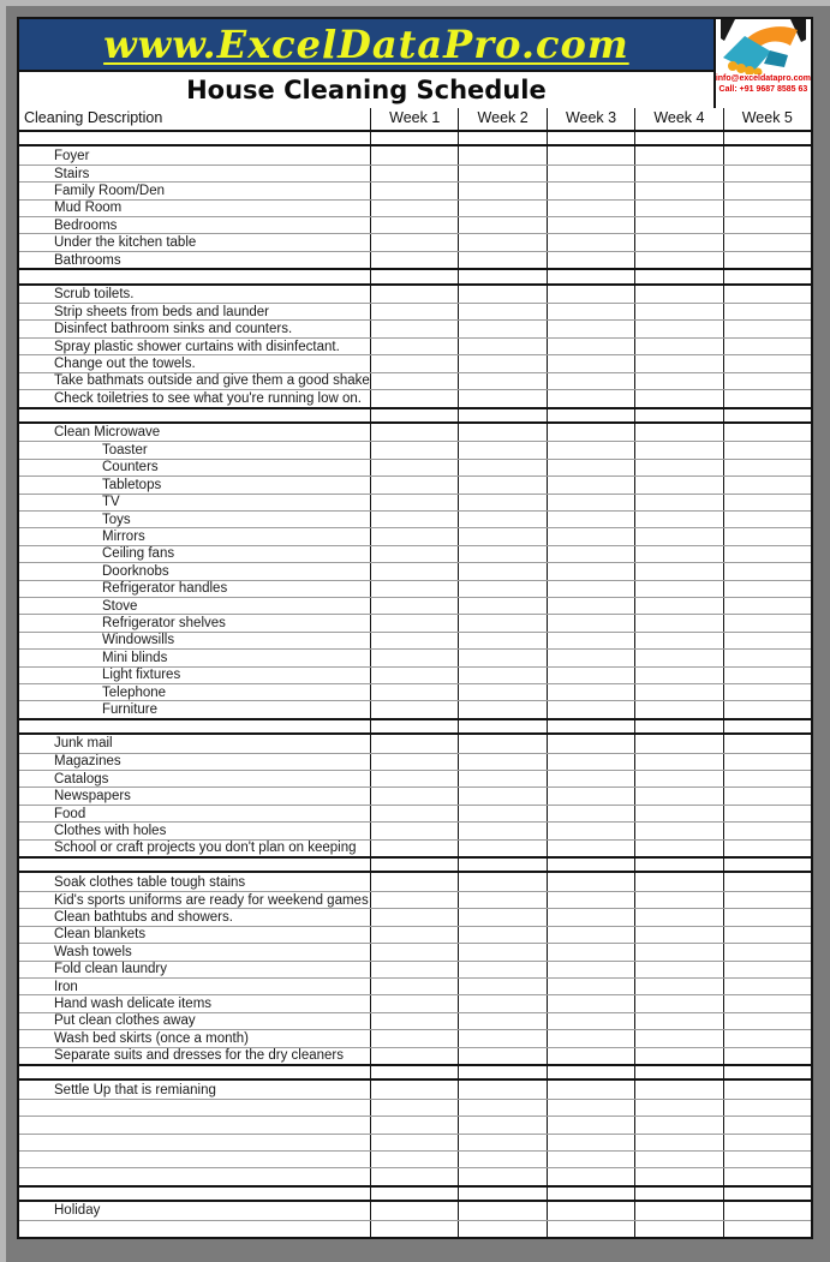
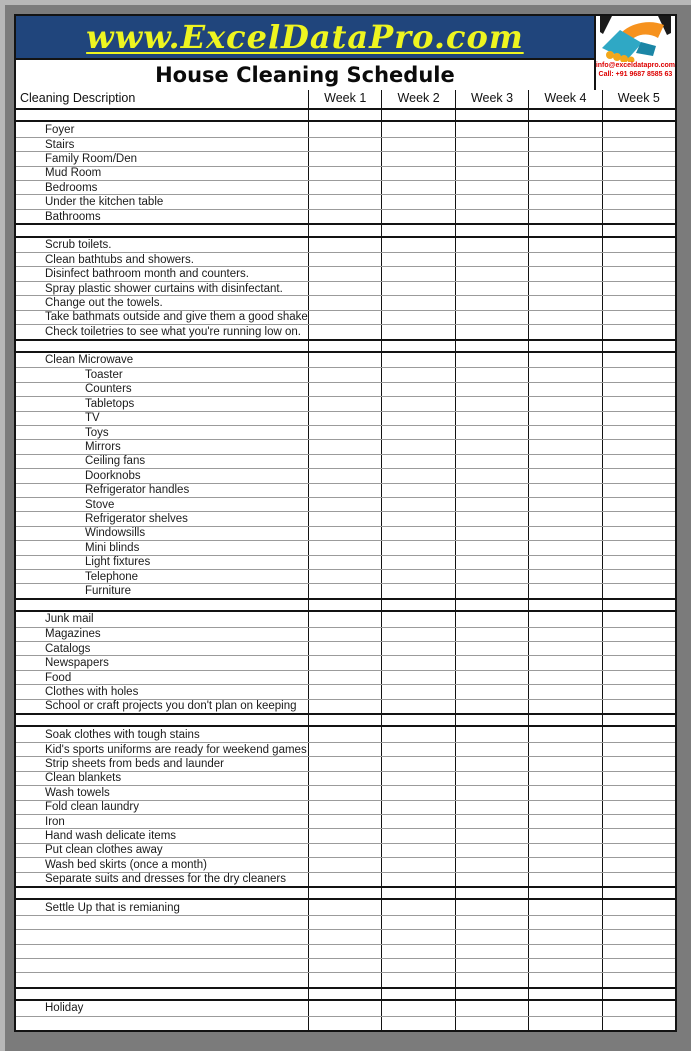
  www.ExcelDataPro.com
  House Cleaning Schedule
  Cleaning Description
  Week 1
  Week 2
  Week 3
  Week 4
  Week 5
  Foyer
  Stairs
  Family Room/Den
  Mud Room
  Bedrooms
  Under the kitchen table
  Bathrooms
  Scrub toilets.
- Strip sheets from beds and launder
+ Clean bathtubs and showers.
- Disinfect bathroom sinks and counters.
+ Disinfect bathroom month and counters.
  Spray plastic shower curtains with disinfectant.
  Change out the towels.
  Take bathmats outside and give them a good shake
  Check toiletries to see what you're running low on.
  Clean Microwave
  Toaster
  Counters
  Tabletops
  TV
  Toys
  Mirrors
  Ceiling fans
  Doorknobs
  Refrigerator handles
  Stove
  Refrigerator shelves
  Windowsills
  Mini blinds
  Light fixtures
  Telephone
  Furniture
  Junk mail
  Magazines
  Catalogs
  Newspapers
  Food
  Clothes with holes
  School or craft projects you don't plan on keeping
- Soak clothes table tough stains
+ Soak clothes with tough stains
  Kid's sports uniforms are ready for weekend games
- Clean bathtubs and showers.
+ Strip sheets from beds and launder
  Clean blankets
  Wash towels
  Fold clean laundry
  Iron
  Hand wash delicate items
  Put clean clothes away
  Wash bed skirts (once a month)
  Separate suits and dresses for the dry cleaners
  Settle Up that is remianing
  Holiday
